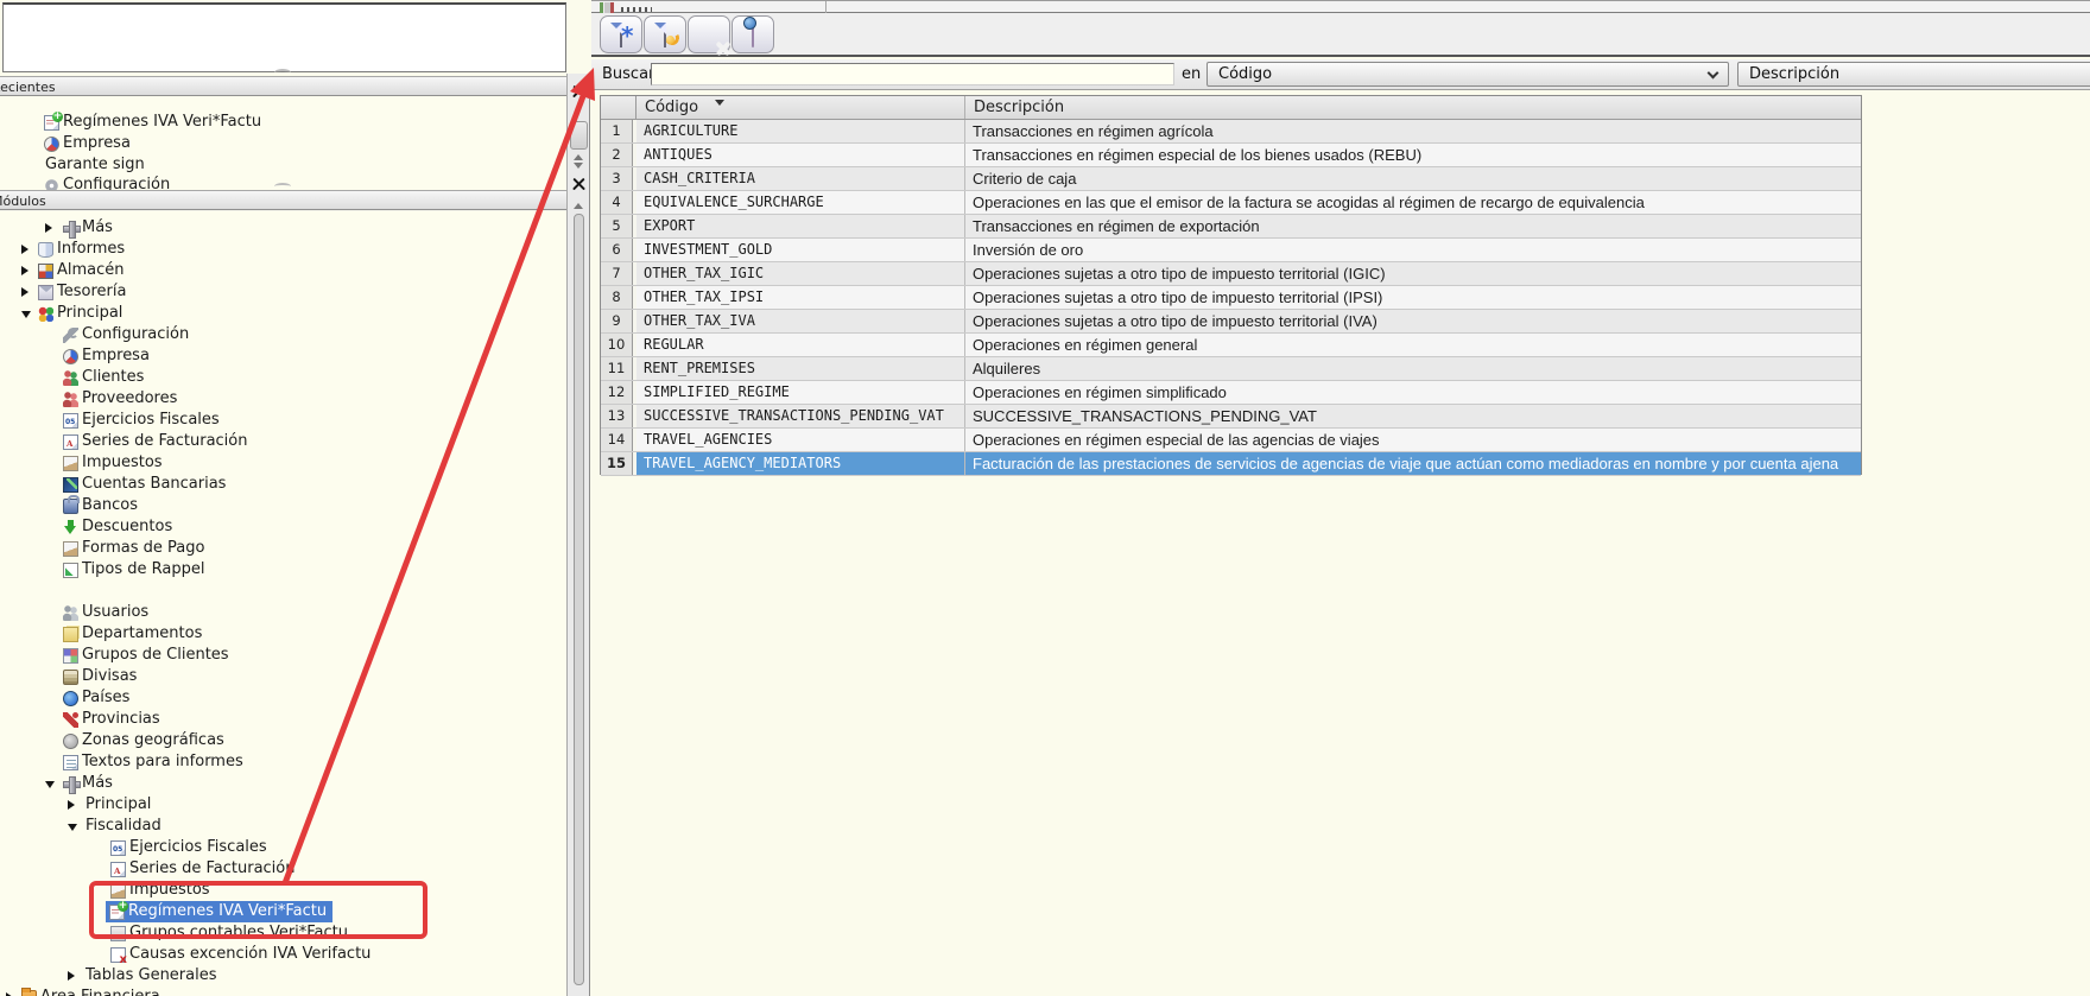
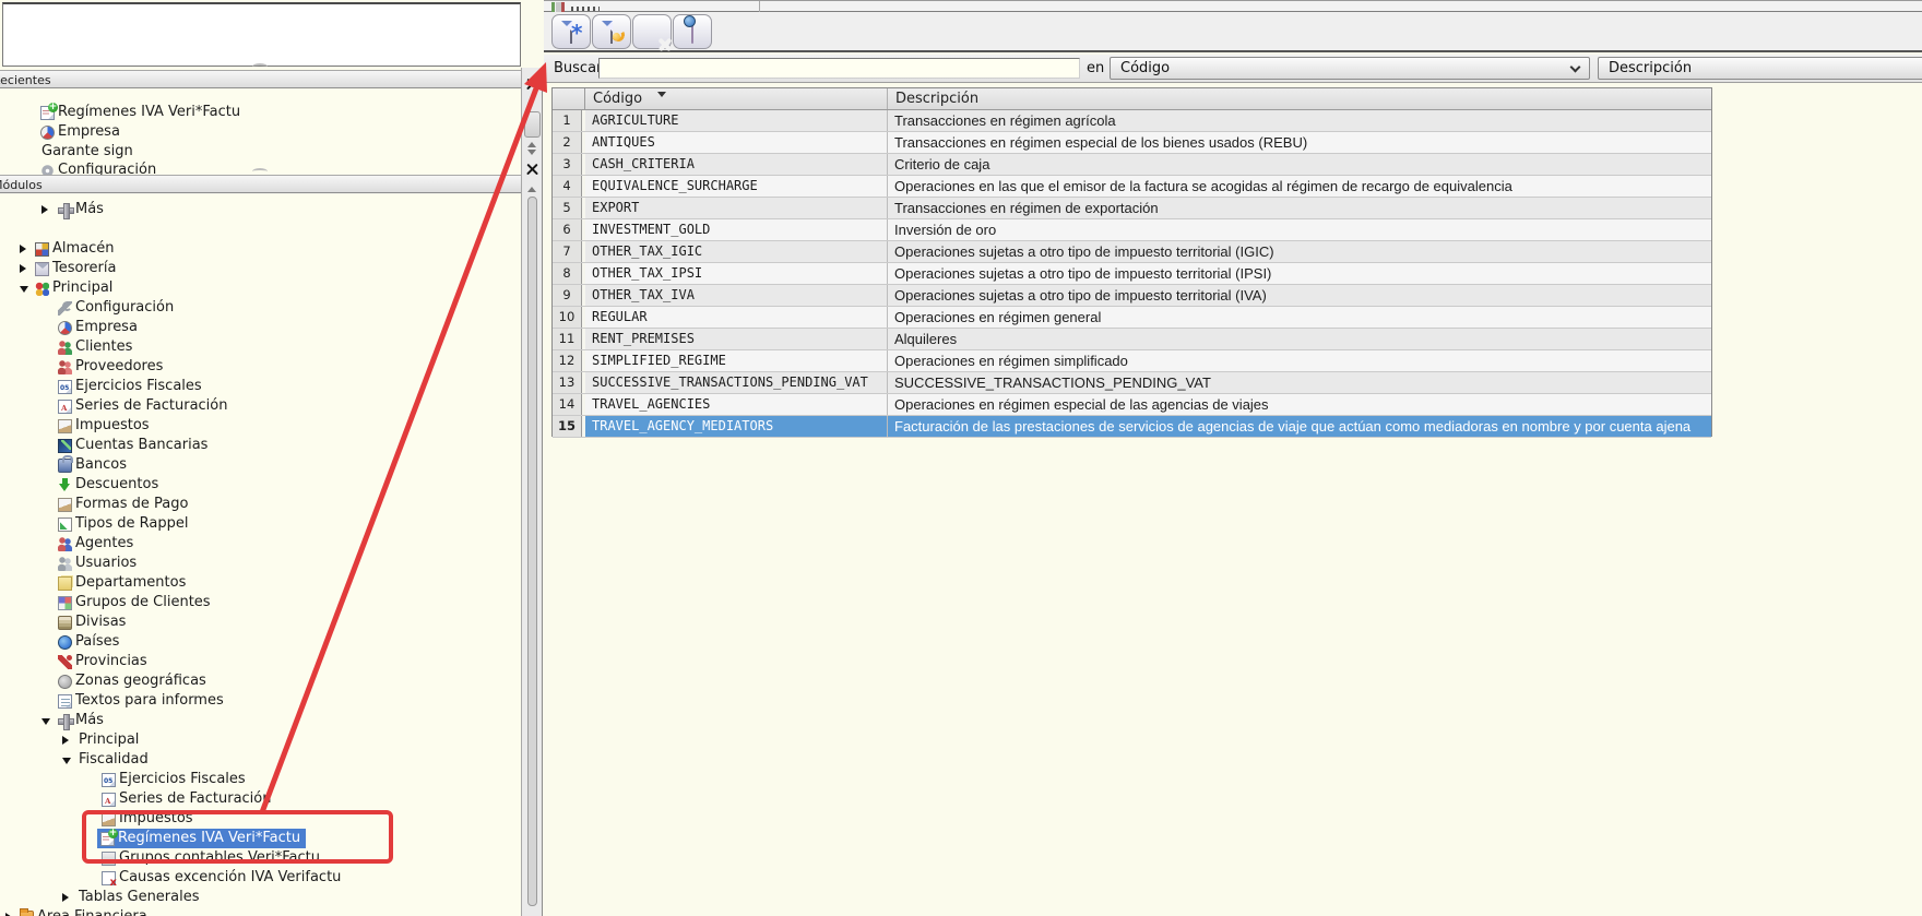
  ecientes
  Regímenes IVA Veri*Factu
  Empresa
  Garante sign
  Configuración
  ódulos
  Más
- Informes
  Almacén
  Tesorería
  Principal
  Configuración
  Empresa
  Clientes
  Proveedores
  Ejercicios Fiscales
  Series de Facturación
  Impuestos
  Cuentas Bancarias
  Bancos
  Descuentos
  Formas de Pago
  Tipos de Rappel
+ Agentes
  Usuarios
  Departamentos
  Grupos de Clientes
  Divisas
  Países
  Provincias
  Zonas geográficas
  Textos para informes
  Más
  Principal
  Fiscalidad
  Ejercicios Fiscales
  Series de Facturació
  Impuestos
  Regímenes IVA Veri*Factu
  Grupos contables Veri*Factu
  Causas excención IVA Verifactu
  Tablas Generales
  *
  Busca
  en
  Código
  Descripción
  Código
  Descripción
  1
  AGRICULTURE
  Transacciones en régimen agrícola
  2
  ANTIQUES
  Transacciones en régimen especial de los bienes usados (REBU)
  3
  CASH_CRITERIA
  Criterio de caja
  4
  EQUIVALENCE_SURCHARGE
  Operaciones en las que el emisor de la factura se acogidas al régimen de recargo de equivalencia
  5
  EXPORT
  Transacciones en régimen de exportación
  6
  INVESTMENT_GOLD
  Inversión de oro
  7
  OTHER_TAX_IGIC
  Operaciones sujetas a otro tipo de impuesto territorial (IGIC)
  8
  OTHER_TAX_IPSI
  Operaciones sujetas a otro tipo de impuesto territorial (IPSI)
  9
  OTHER_TAX_IVA
  Operaciones sujetas a otro tipo de impuesto territorial (IVA)
  10
  REGULAR
  Operaciones en régimen general
  11
  RENT_PREMISES
  Alquileres
  12
  SIMPLIFIED_REGIME
  Operaciones en régimen simplificado
  13
  SUCCESSIVE_TRANSACTIONS_PENDING_VAT
  SUCCESSIVE_TRANSACTIONS_PENDING_VAT
  14
  TRAVEL_AGENCIES
  Operaciones en régimen especial de las agencias de viajes
  15
  TRAVEL_AGENCY_MEDIATORS
  Facturación de las prestaciones de servicios de agencias de viaje que actúan como mediadoras en nombre y por cuenta ajena
